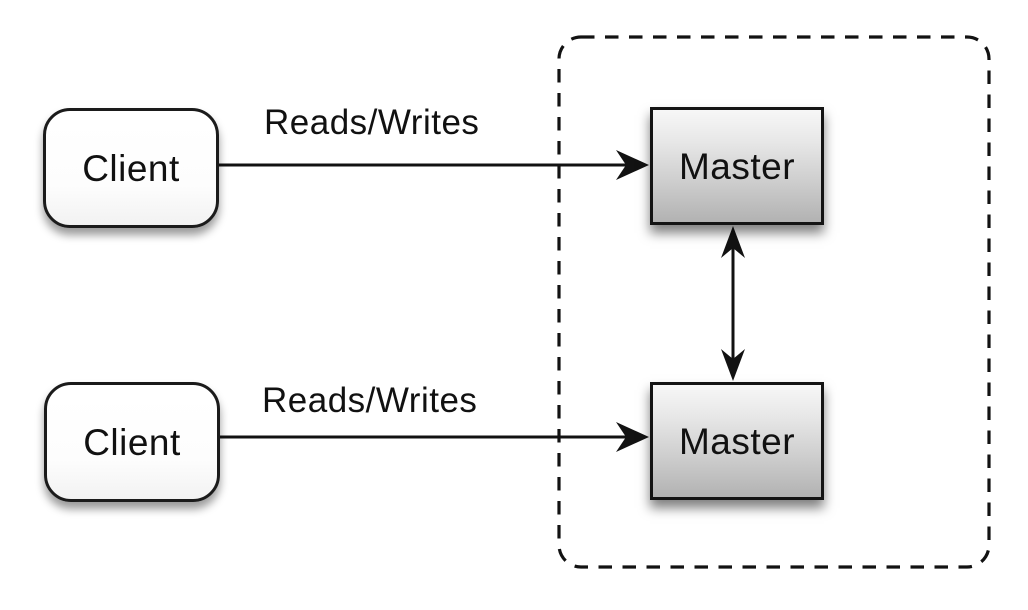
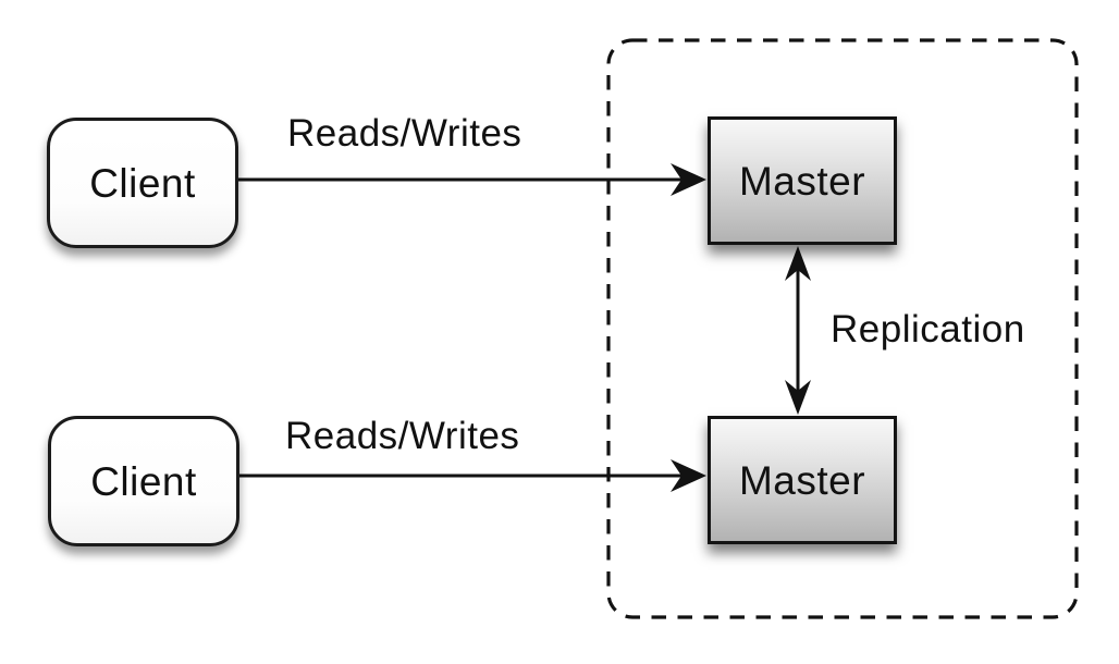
  Client
  Client
  Master
  Master
  Reads/Writes
  Reads/Writes
+ Replication
